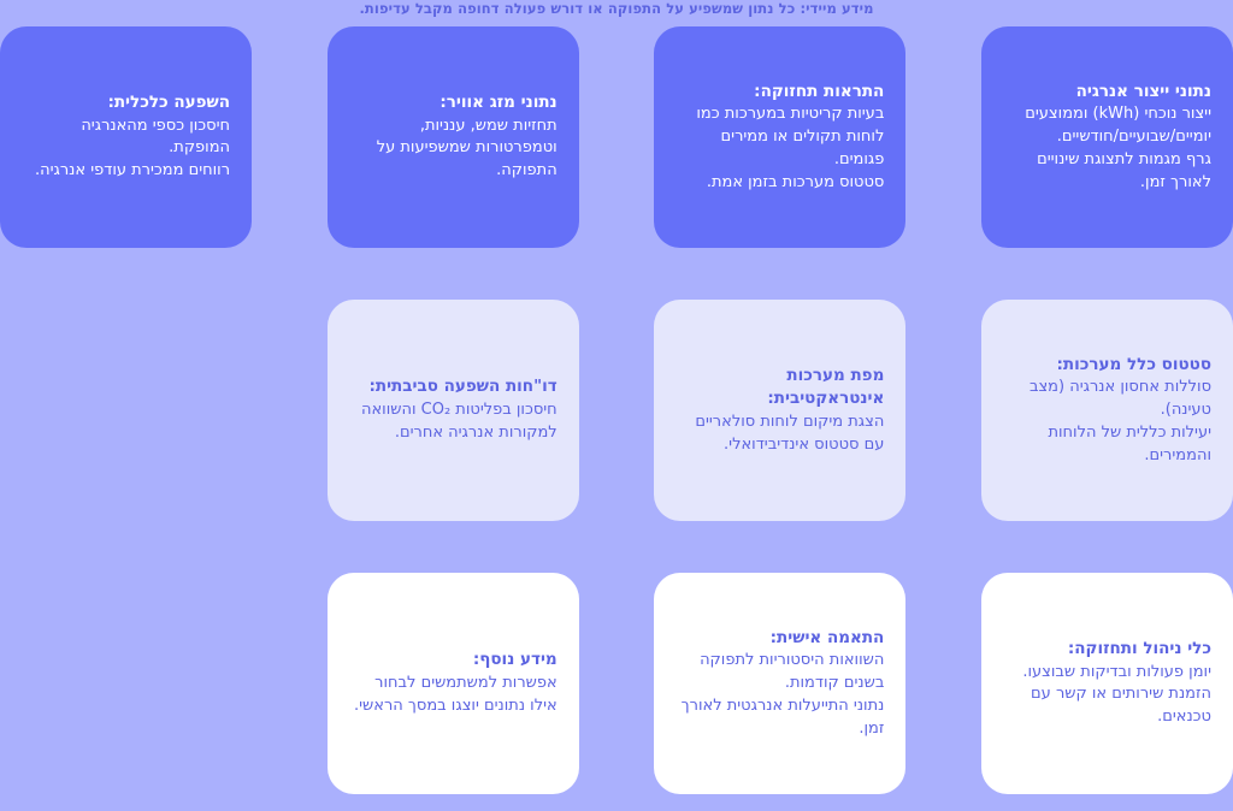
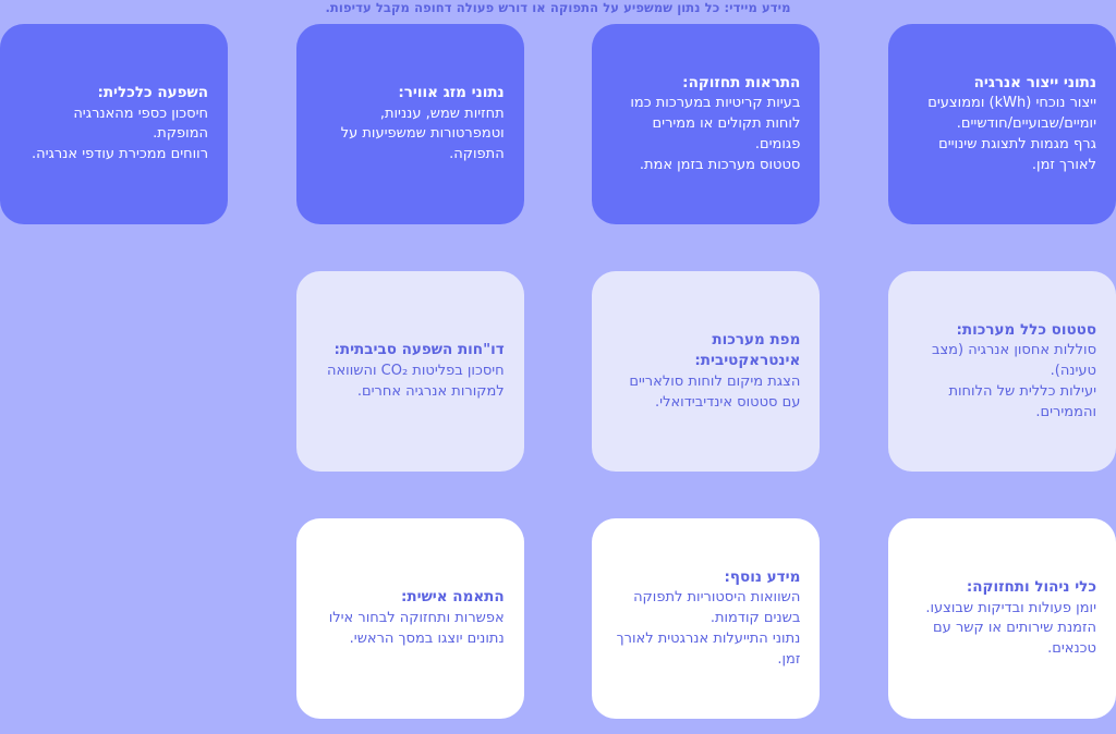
  מידע מיידי: כל נתון שמשפיע על התפוקה או דורש פעולה דחופה מקבל עדיפות.
  נתוני ייצור אנרגיה
  ייצור נוכחי (kWh) וממוצעים יומיים/שבועיים/חודשיים.
  גרף מגמות לתצוגת שינויים לאורך זמן.
  התראות תחזוקה:
  בעיות קריטיות במערכות כמו לוחות תקולים או ממירים פגומים.
  סטטוס מערכות בזמן אמת.
  נתוני מזג אוויר:
  תחזיות שמש, ענניות, וטמפרטורות שמשפיעות על התפוקה.
  השפעה כלכלית:
  חיסכון כספי מהאנרגיה המופקת.
  רווחים ממכירת עודפי אנרגיה.
  סטטוס כלל מערכות:
  סוללות אחסון אנרגיה (מצב טעינה).
  יעילות כללית של הלוחות והממירים.
  מפת מערכות אינטראקטיבית:
  הצגת מיקום לוחות סולאריים עם סטטוס אינדיבידואלי.
  דו"חות השפעה סביבתית:
  חיסכון בפליטות CO₂ והשוואה למקורות אנרגיה אחרים.
  כלי ניהול ותחזוקה:
  יומן פעולות ובדיקות שבוצעו.
  הזמנת שירותים או קשר עם טכנאים.
- התאמה אישית:
+ מידע נוסף:
  השוואות היסטוריות לתפוקה בשנים קודמות.
  נתוני התייעלות אנרגטית לאורך זמן.
- מידע נוסף:
+ התאמה אישית:
- אפשרות למשתמשים לבחור אילו נתונים יוצגו במסך הראשי.
+ אפשרות ותחזוקה לבחור אילו נתונים יוצגו במסך הראשי.
